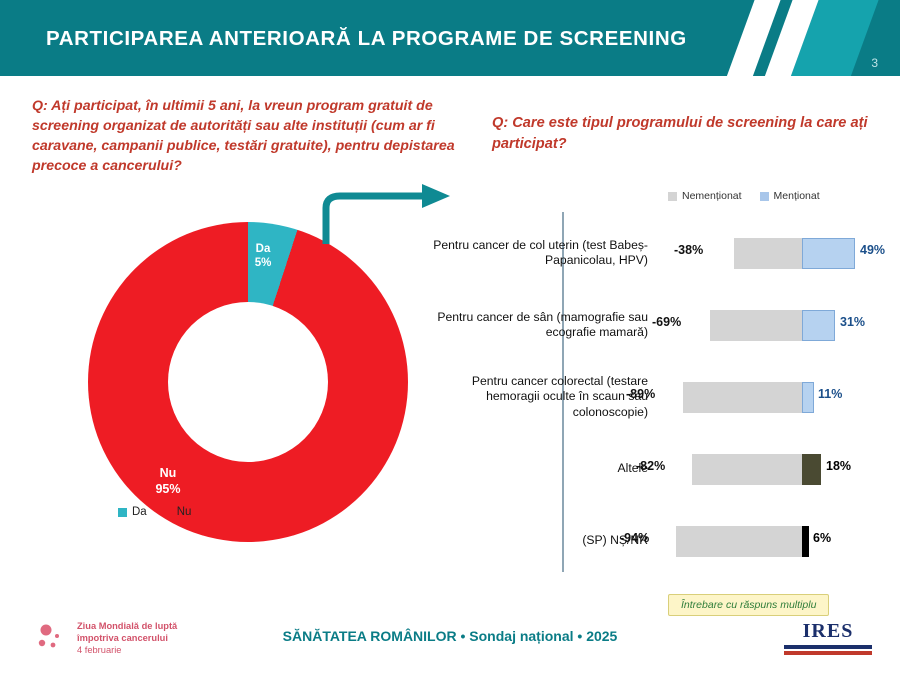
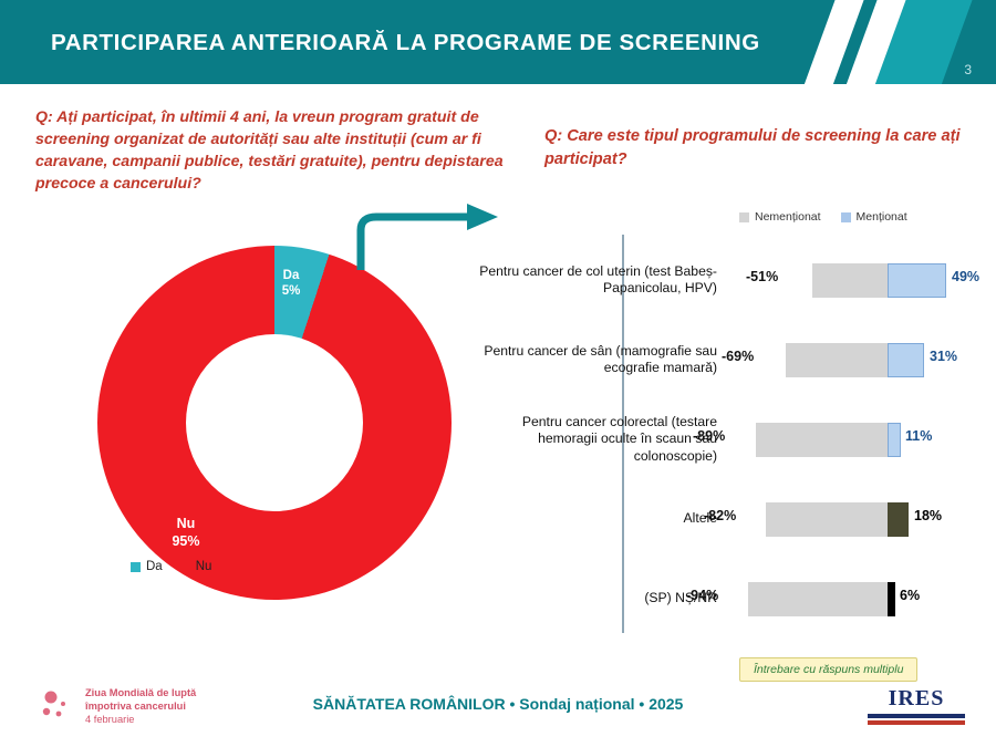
  PARTICIPAREA ANTERIOARĂ LA PROGRAME DE SCREENING
  3
- Q: Ați participat, în ultimii 5 ani, la vreun program gratuit de screening organizat de autorități sau alte instituții (cum ar fi caravane, campanii publice, testări gratuite), pentru depistarea precoce a cancerului?
+ Q: Ați participat, în ultimii 4 ani, la vreun program gratuit de screening organizat de autorități sau alte instituții (cum ar fi caravane, campanii publice, testări gratuite), pentru depistarea precoce a cancerului?
  Q: Care este tipul programului de screening la care ați participat?
  Da
  5%
  Nu
  95%
  Da
  Nu
  Nemenționat
  Menționat
  Pentru cancer de col uterin (test Babeș-Papanicolau, HPV)
- -38%
+ -51%
  49%
  Pentru cancer de sân (mamografie sau ecografie mamară)
  -69%
  31%
  Pentru cancer colorectal (testare hemoragii oculte în scaun sau colonoscopie)
  -89%
  11%
  Altele
  -82%
  18%
  (SP) NȘ/NR
  -94%
  6%
  Întrebare cu răspuns multiplu
  SĂNĂTATEA ROMÂNILOR • Sondaj național • 2025
  Ziua Mondială de luptă
  împotriva cancerului
  4 februarie
  IRES
